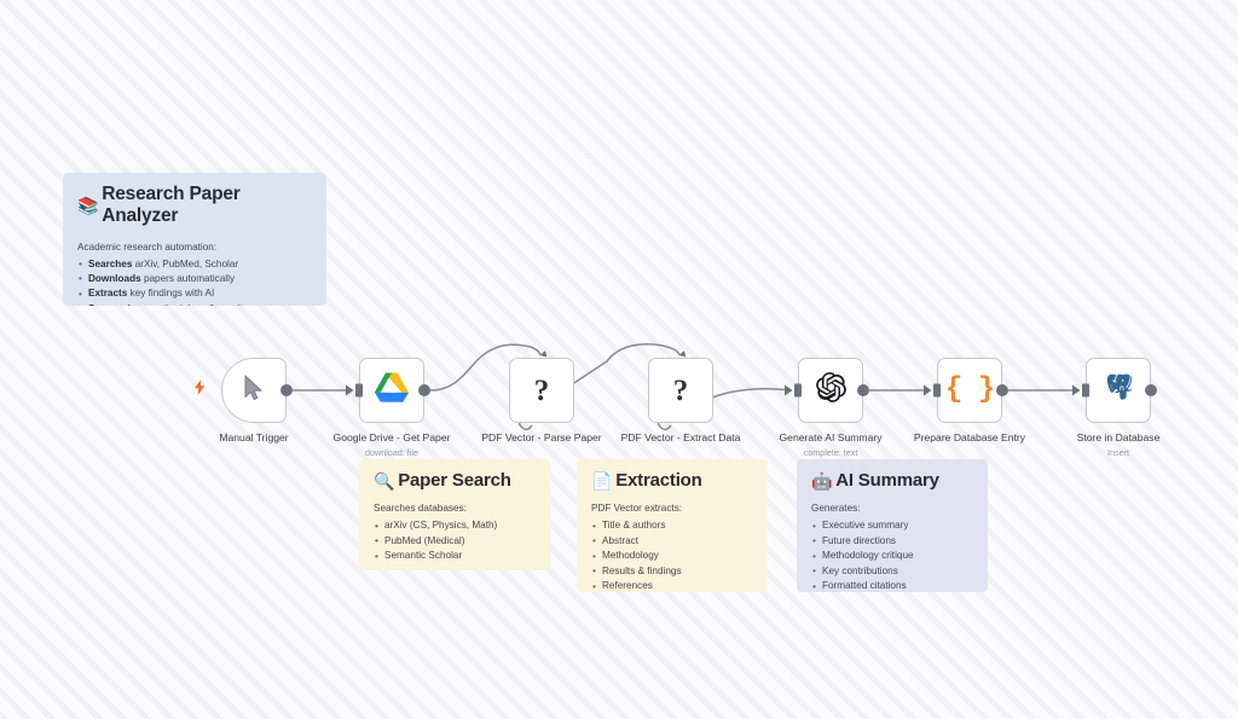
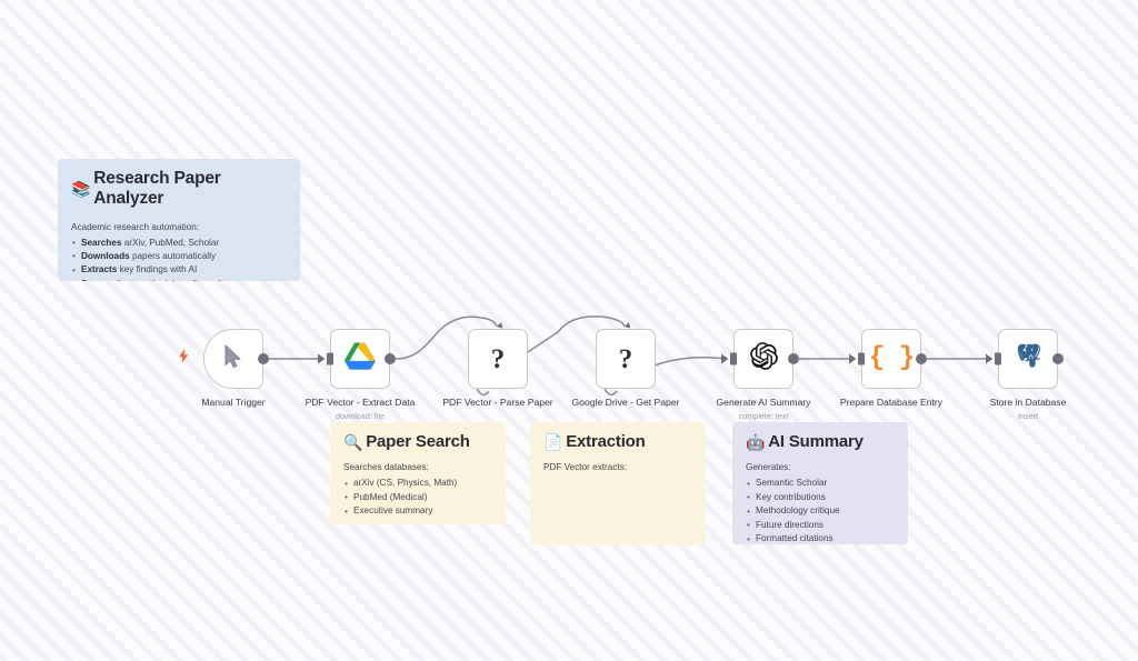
  📚
  Research Paper Analyzer
  Academic research automation:
  Searches arXiv, PubMed, Scholar
  Downloads papers automatically
  Extracts key findings with AI
  Manual Trigger
- Google Drive - Get Paper
+ PDF Vector - Extract Data
  download: file
  ?
  PDF Vector - Parse Paper
  ?
- PDF Vector - Extract Data
+ Google Drive - Get Paper
  Generate AI Summary
  complete: text
  { }
  Prepare Database Entry
  Store in Database
  Insert
  🔍
  Paper Search
  Searches databases:
  arXiv (CS, Physics, Math)
  PubMed (Medical)
- Semantic Scholar
+ Executive summary
  📄
  Extraction
  PDF Vector extracts:
- Title & authors
- Abstract
- Methodology
- Results & findings
- References
  🤖
  AI Summary
  Generates:
- Executive summary
+ Semantic Scholar
- Future directions
+ Key contributions
  Methodology critique
- Key contributions
+ Future directions
  Formatted citations
